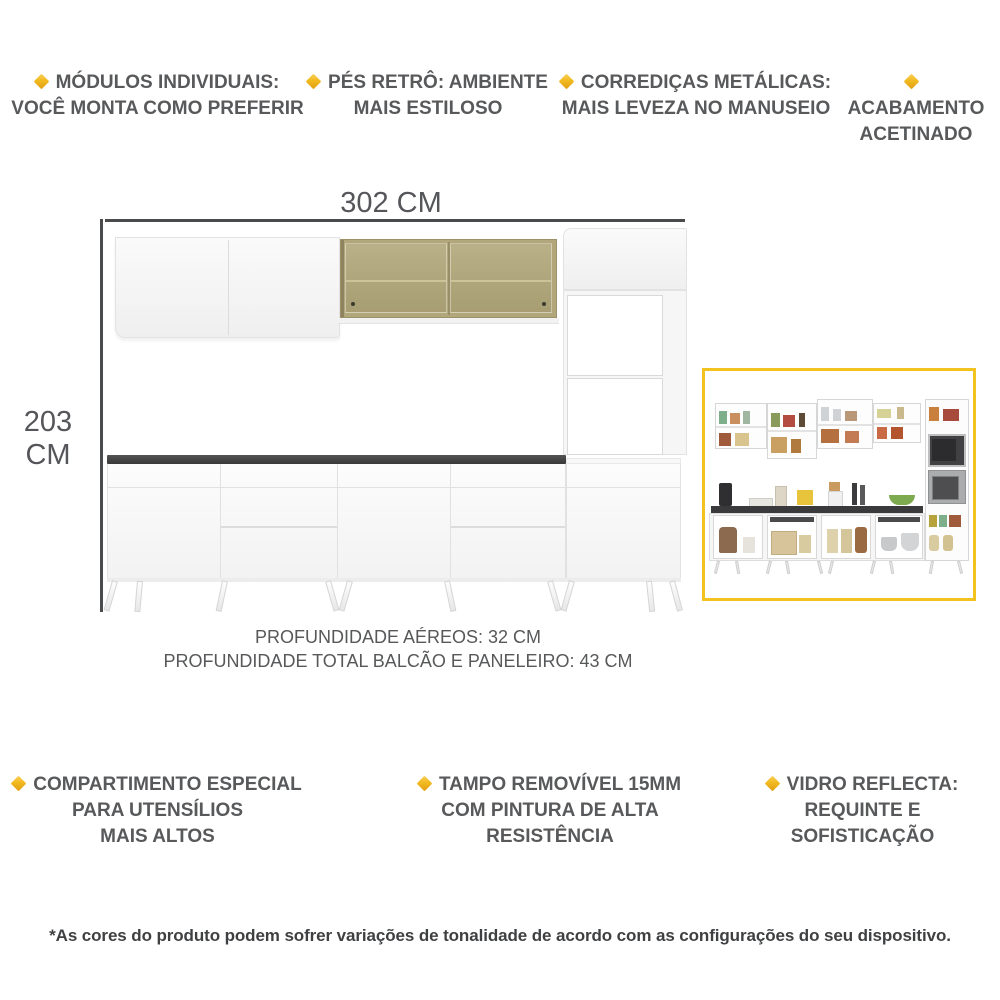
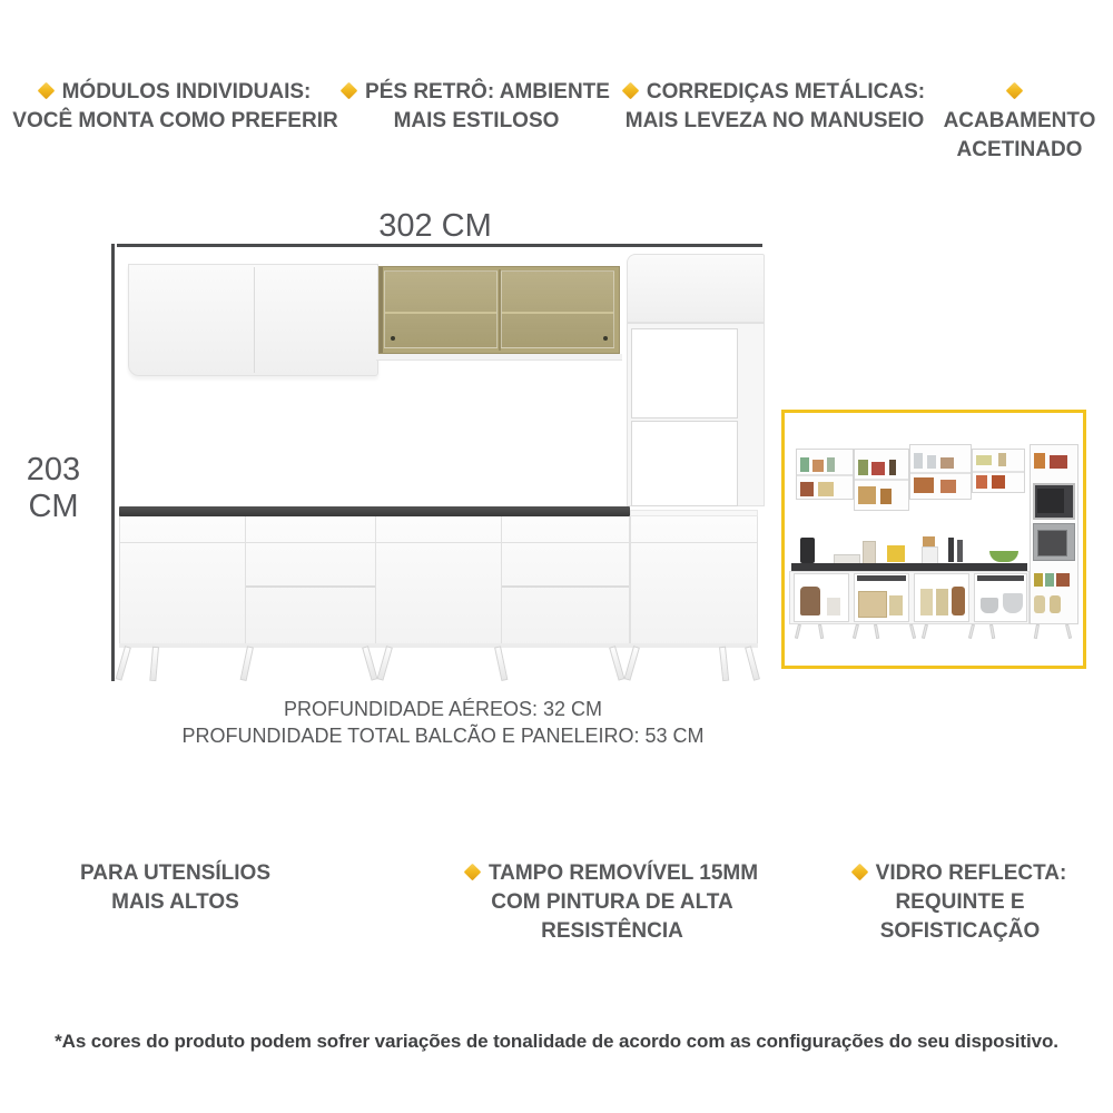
  MÓDULOS INDIVIDUAIS:
  VOCÊ MONTA COMO PREFERIR
  PÉS RETRÔ: AMBIENTE
  MAIS ESTILOSO
  CORREDIÇAS METÁLICAS:
  MAIS LEVEZA NO MANUSEIO
  ACABAMENTO
  ACETINADO
  302 CM
  203 CM
  PROFUNDIDADE AÉREOS: 32 CM
- PROFUNDIDADE TOTAL BALCÃO E PANELEIRO: 43 CM
+ PROFUNDIDADE TOTAL BALCÃO E PANELEIRO: 53 CM
- COMPARTIMENTO ESPECIAL
  PARA UTENSÍLIOS
  MAIS ALTOS
  TAMPO REMOVÍVEL 15MM
  COM PINTURA DE ALTA
  RESISTÊNCIA
  VIDRO REFLECTA:
  REQUINTE E
  SOFISTICAÇÃO
  *As cores do produto podem sofrer variações de tonalidade de acordo com as configurações do seu dispositivo.
